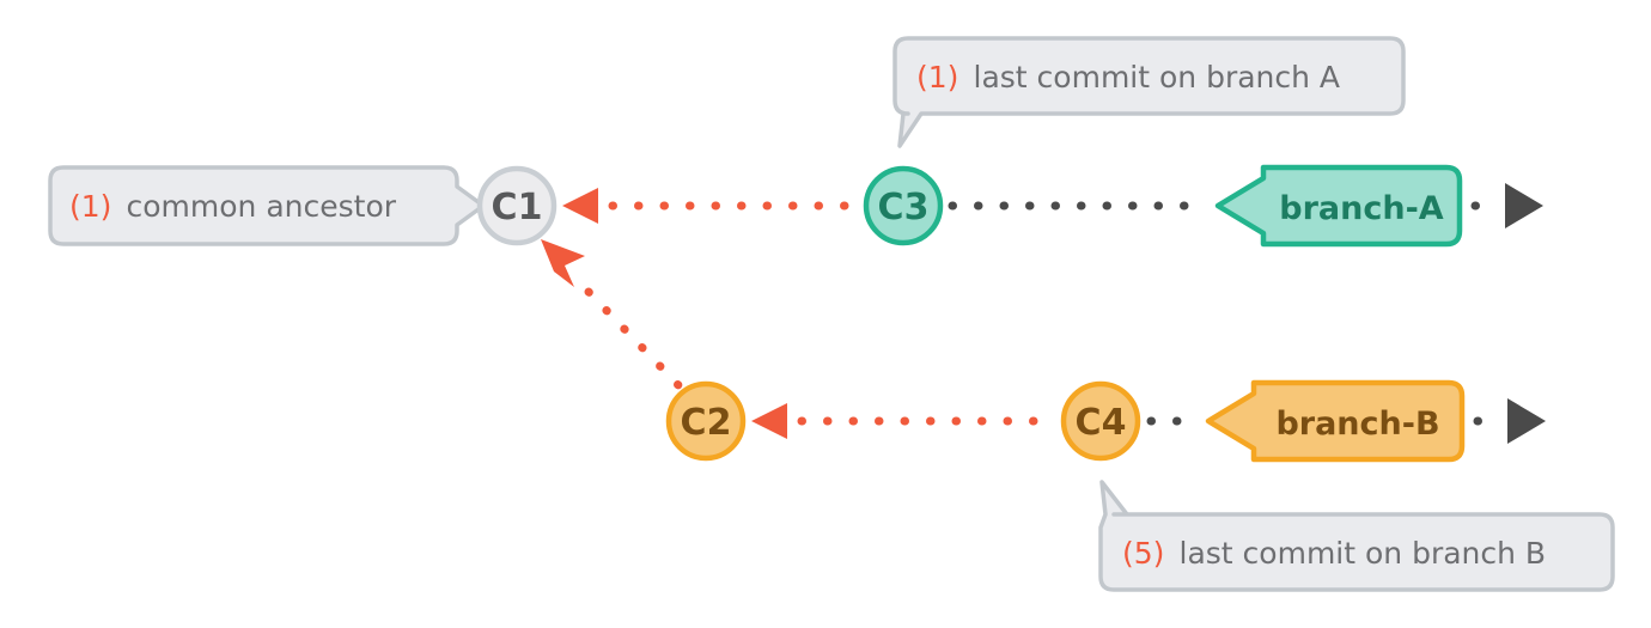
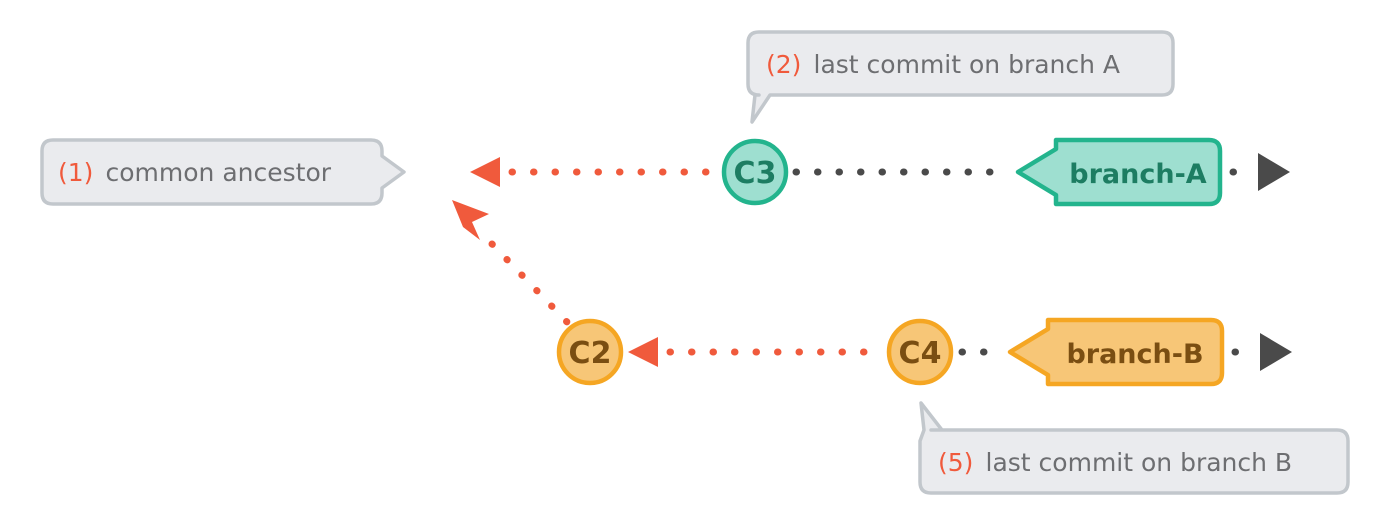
  (1) common ancestor
- (1) last commit on branch A
+ (2) last commit on branch A
  (5) last commit on branch B
  branch-A
  branch-B
- C1
  C3
  C2
  C4
